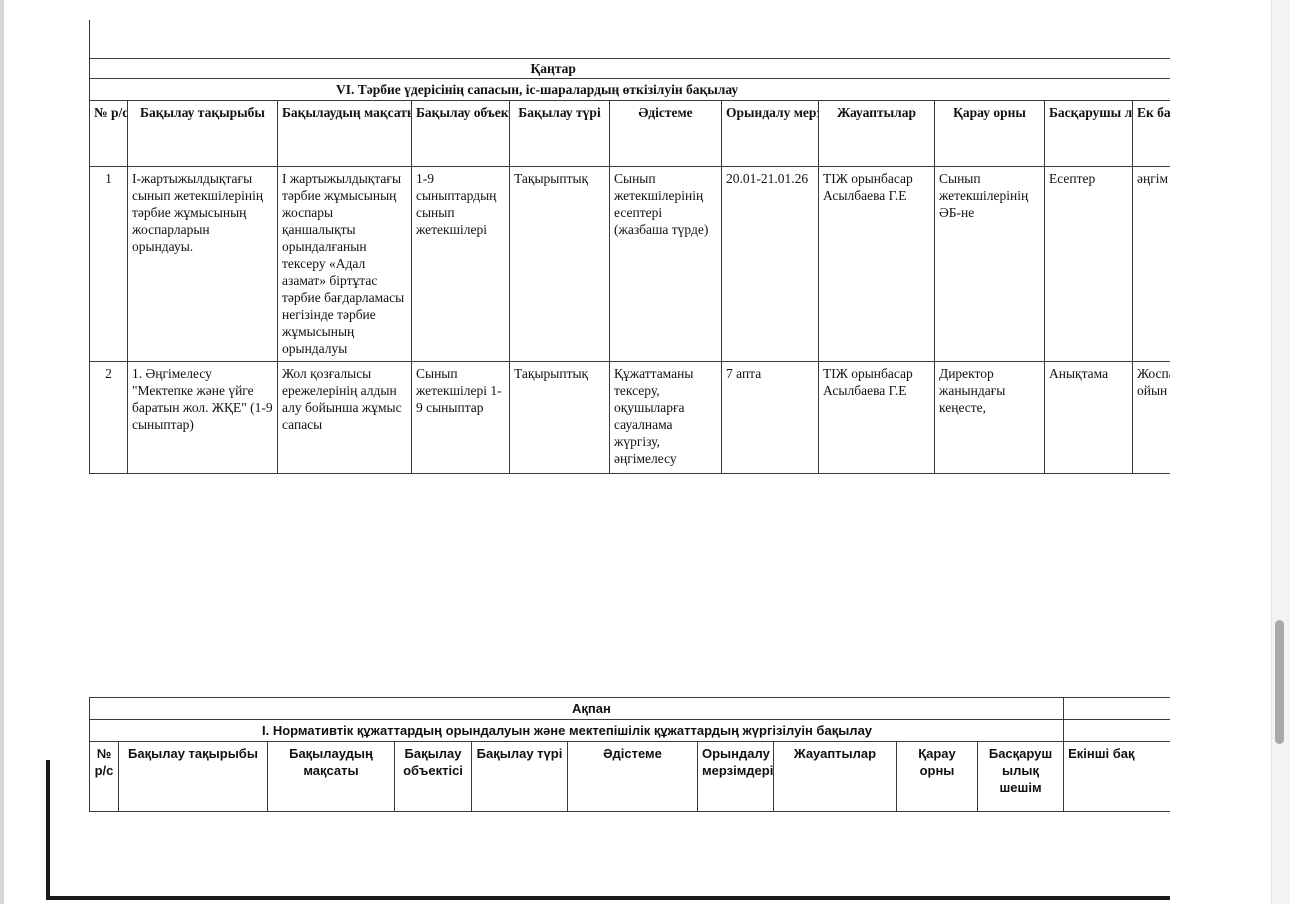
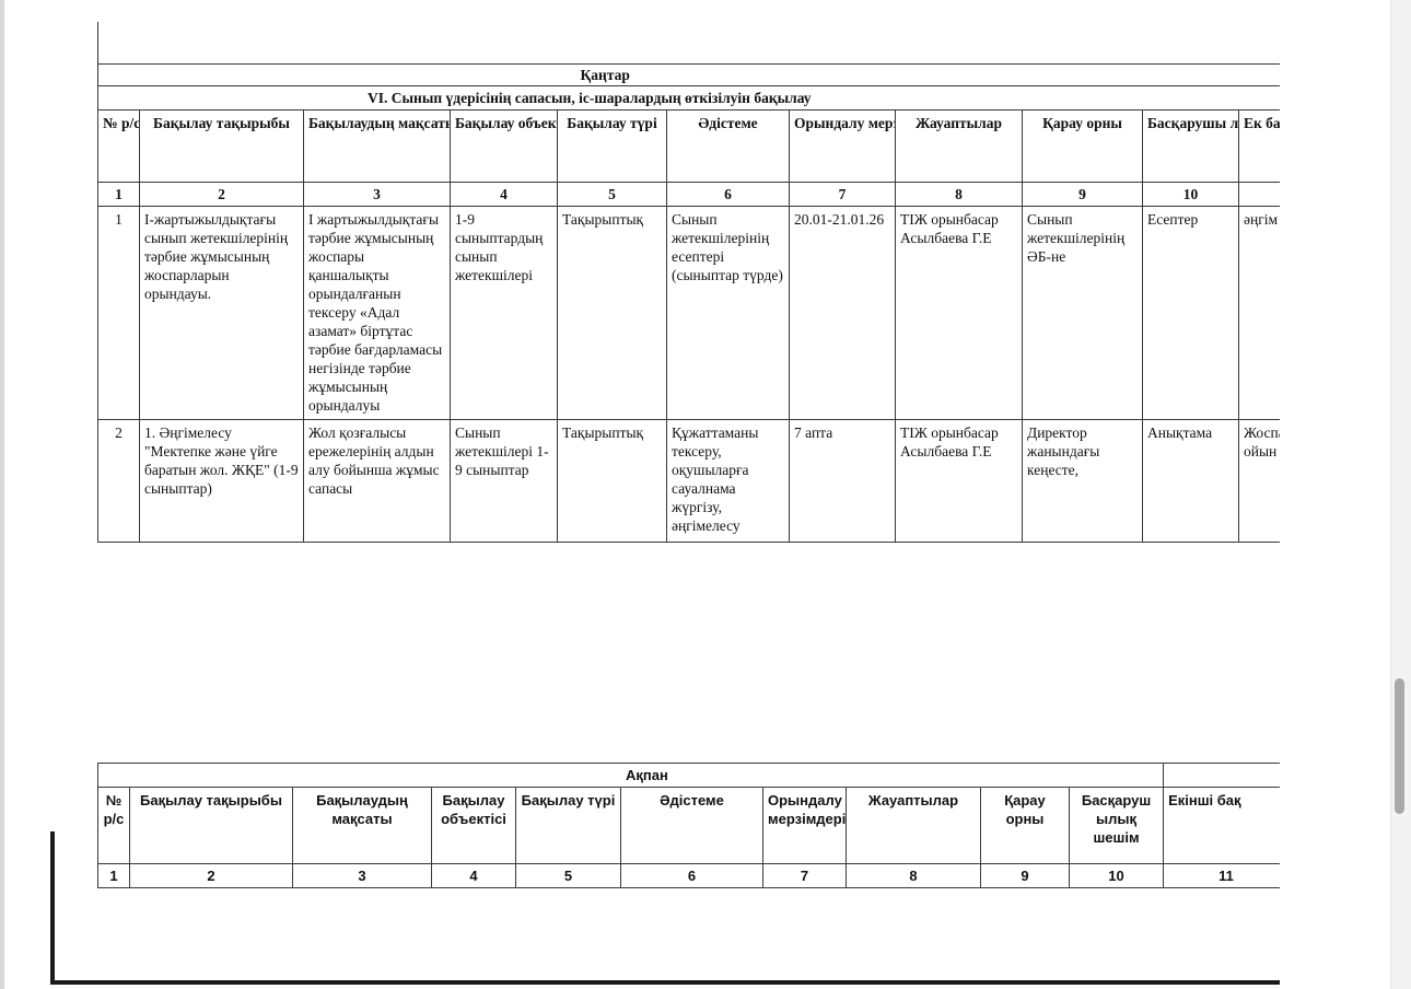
  Қаңтар
- VI. Тәрбие үдерісінің сапасын, іс-шаралардың өткізілуін бақылау
+ VI. Сынып үдерісінің сапасын, іс-шаралардың өткізілуін бақылау
  № р/с	Бақылау тақырыбы	Бақылаудың мақсат	Бақылау объек	Бақылау түрі	Әдістеме	Орындалу мер	Жауаптылар	Қарау орны	Басқарушы л	Ек ба
+ 1	2	3	4	5	6	7	8	9	10
- 1	І-жартыжылдықтағы сынып жетекшілерінің тәрбие жұмысының жоспарларын орындауы.	І жартыжылдықтағы тәрбие жұмысының жоспары қаншалықты орындалғанын тексеру «Адал азамат» біртұтас тәрбие бағдарламасы негізінде тәрбие жұмысының орындалуы	1-9 сыныптардың сынып жетекшілері	Тақырыптық	Сынып жетекшілерінің есептері (жазбаша түрде)	20.01-21.01.26	ТІЖ орынбасар Асылбаева Г.Е	Сынып жетекшілерінің ӘБ-не	Есептер	әңгім
+ 1	І-жартыжылдықтағы сынып жетекшілерінің тәрбие жұмысының жоспарларын орындауы.	І жартыжылдықтағы тәрбие жұмысының жоспары қаншалықты орындалғанын тексеру «Адал азамат» біртұтас тәрбие бағдарламасы негізінде тәрбие жұмысының орындалуы	1-9 сыныптардың сынып жетекшілері	Тақырыптық	Сынып жетекшілерінің есептері (сыныптар түрде)	20.01-21.01.26	ТІЖ орынбасар Асылбаева Г.Е	Сынып жетекшілерінің ӘБ-не	Есептер	әңгім
  2	1. Әңгімелесу "Мектепке және үйге баратын жол. ЖҚЕ" (1-9 сыныптар)	Жол қозғалысы ережелерінің алдын алу бойынша жұмыс сапасы	Сынып жетекшілері 1-9 сыныптар	Тақырыптық	Құжаттаманы тексеру, оқушыларға сауалнама жүргізу, әңгімелесу	7 апта	ТІЖ орынбасар Асылбаева Г.Е	Директор жанындағы кеңесте,	Анықтама	Жосп ойын
  Ақпан
- І. Нормативтік құжаттардың орындалуын және мектепішілік құжаттардың жүргізілуін бақылау
  № р/с	Бақылау тақырыбы	Бақылаудың мақсаты	Бақылау объектісі	Бақылау түрі	Әдістеме	Орындалу мерзімдері	Жауаптылар	Қарау орны	Басқаруш ылық шешім	Екінші бақ
+ 1	2	3	4	5	6	7	8	9	10	11
